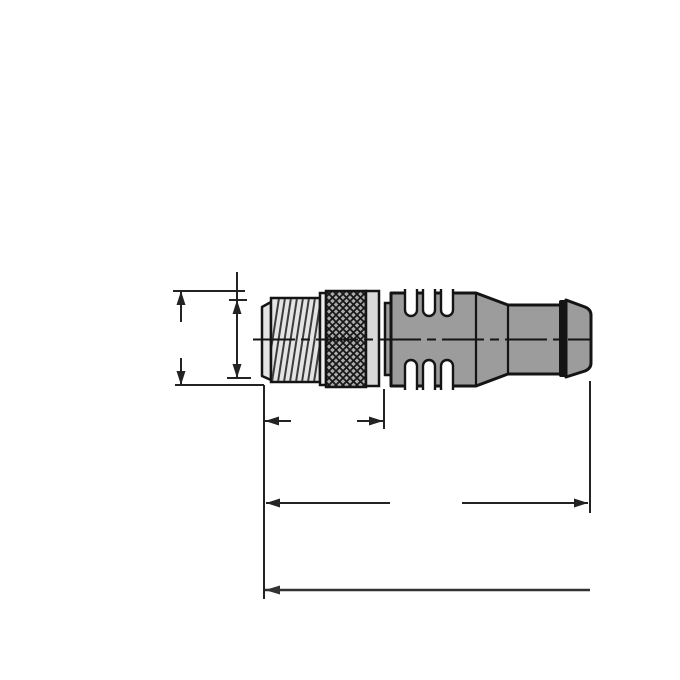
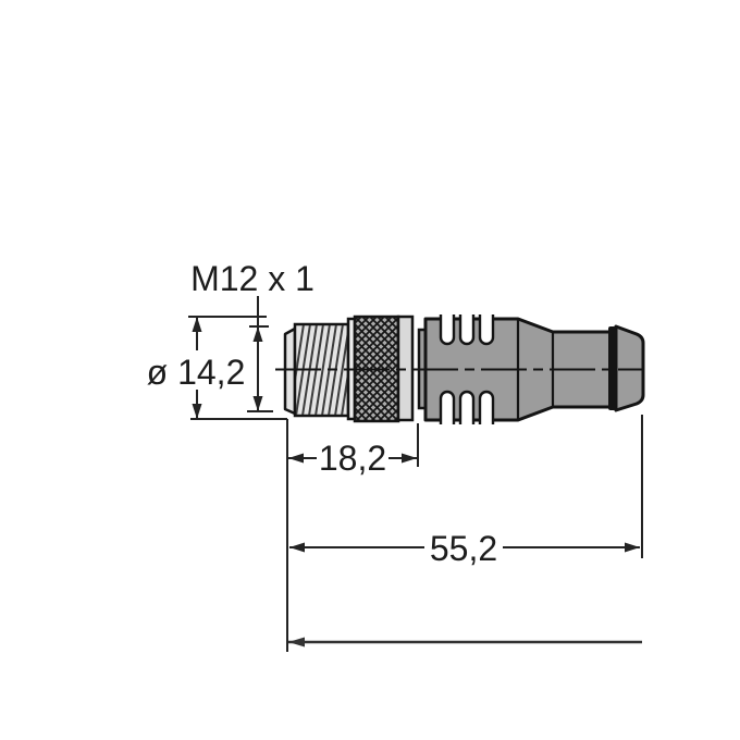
+ M12 x 1
+ ø 14,2
+ 18,2
+ 55,2
